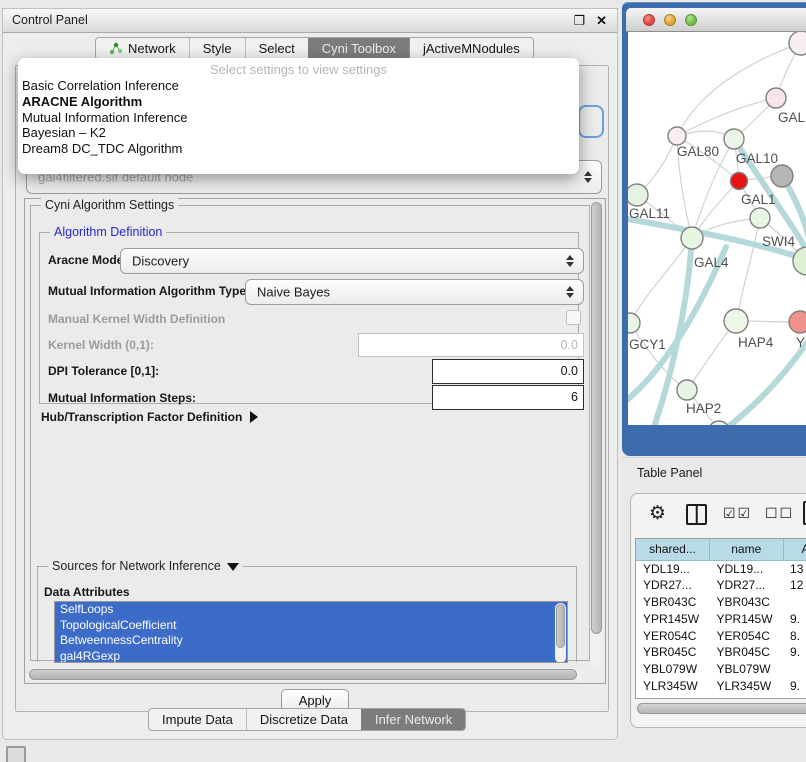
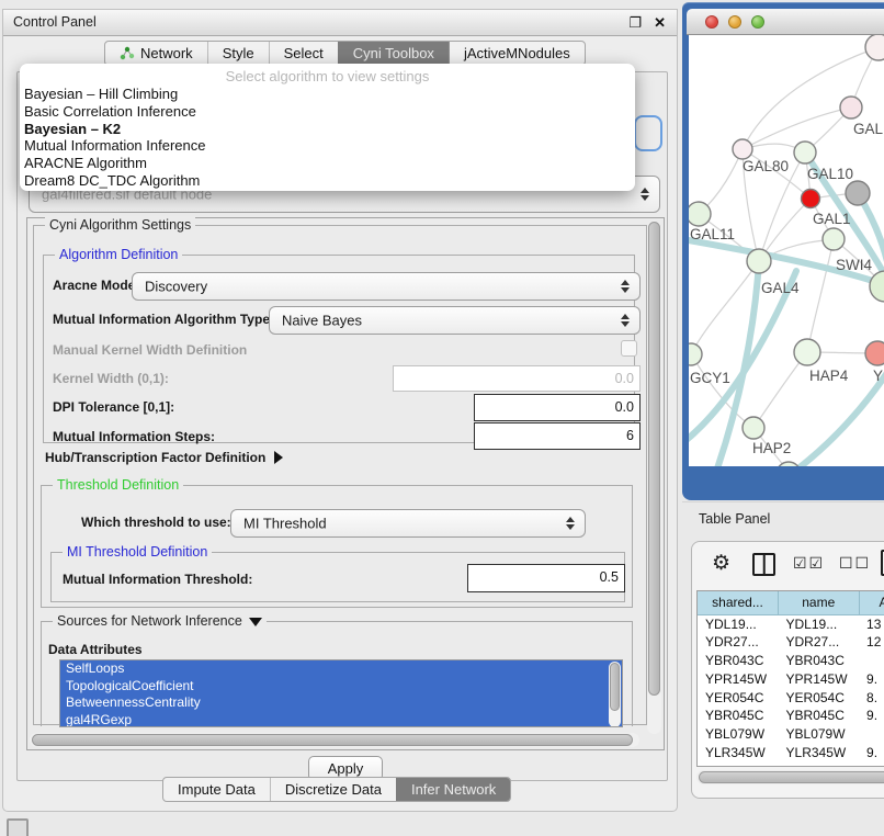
  Control Panel
  ❐
  ✕
  Network
  Style
  Select
  Cyni Toolbox
  jActiveMNodules
  gal4filtered.sif default node
  Cyni Algorithm Settings
  Algorithm Definition
  Aracne Mod
  Discovery
  Mutual Information Algorithm Type
  Naive Bayes
  Manual Kernel Width Definition
  Kernel Width (0,1):
  0.0
  DPI Tolerance [0,1]:
  0.0
  Mutual Information Steps:
  6
  Hub/Transcription Factor Definition
+ Threshold Definition
+ Which threshold to use:
+ MI Threshold
+ MI Threshold Definition
+ Mutual Information Threshold:
+ 0.5
  Sources for Network Inference
  Data Attributes
  SelfLoops
  TopologicalCoefficient
  BetweennessCentrality
  gal4RGexp
  Apply
- Select settings to view settings
+ Select algorithm to view settings
+ Bayesian – Hill Climbing
  Basic Correlation Inference
- ARACNE Algorithm
+ Bayesian – K2
  Mutual Information Inference
- Bayesian – K2
+ ARACNE Algorithm
  Dream8 DC_TDC Algorithm
  Impute Data
  Discretize Data
  Infer Network
  GAL
  GAL80
  GAL10
  GAL1
  GAL11
  SWI4
  GAL4
  GCY1
  HAP4
  Y
  HAP2
  Table Panel
  ⚙
  ☑☑
  ☐☐
  shared...	name
  YDL19...	YDL19...	13
  YDR27...	YDR27...	12
  YBR043C	YBR043C
  YPR145W	YPR145W	9.
  YER054C	YER054C	8.
  YBR045C	YBR045C	9.
  YBL079W	YBL079W
  YLR345W	YLR345W	9.
